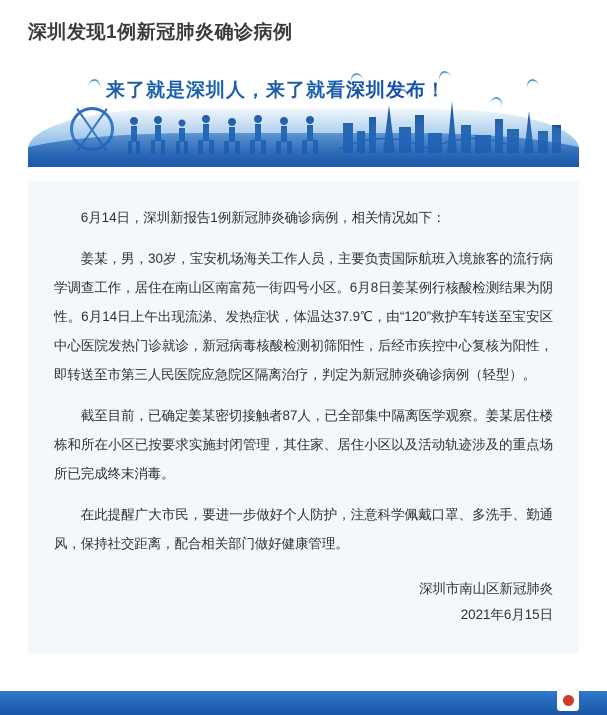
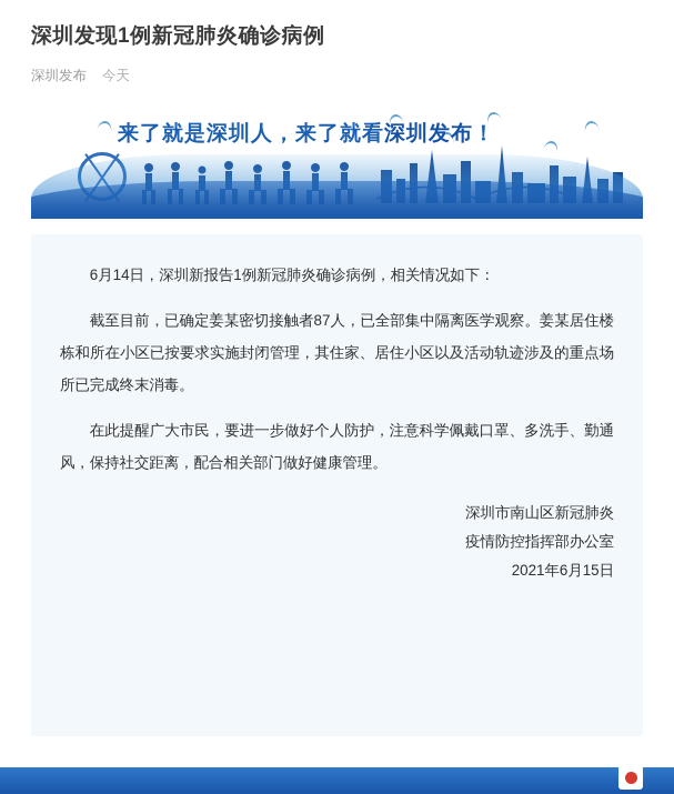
  深圳发现1例新冠肺炎确诊病例
+ 深圳发布
+ 今天
  来了就是深圳人，来了就看深圳发布！
  6月14日，深圳新报告1例新冠肺炎确诊病例，相关情况如下：
- 姜某，男，30岁，宝安机场海关工作人员，主要负责国际航班入境旅客的流行病学调查工作，居住在南山区南富苑一街四号小区。6月8日姜某例行核酸检测结果为阴性。6月14日上午出现流涕、发热症状，体温达37.9℃，由“120”救护车转送至宝安区中心医院发热门诊就诊，新冠病毒核酸检测初筛阳性，后经市疾控中心复核为阳性，即转送至市第三人民医院应急院区隔离治疗，判定为新冠肺炎确诊病例（轻型）。
  截至目前，已确定姜某密切接触者87人，已全部集中隔离医学观察。姜某居住楼栋和所在小区已按要求实施封闭管理，其住家、居住小区以及活动轨迹涉及的重点场所已完成终末消毒。
  在此提醒广大市民，要进一步做好个人防护，注意科学佩戴口罩、多洗手、勤通风，保持社交距离，配合相关部门做好健康管理。
  深圳市南山区新冠肺炎
+ 疫情防控指挥部办公室
  2021年6月15日
